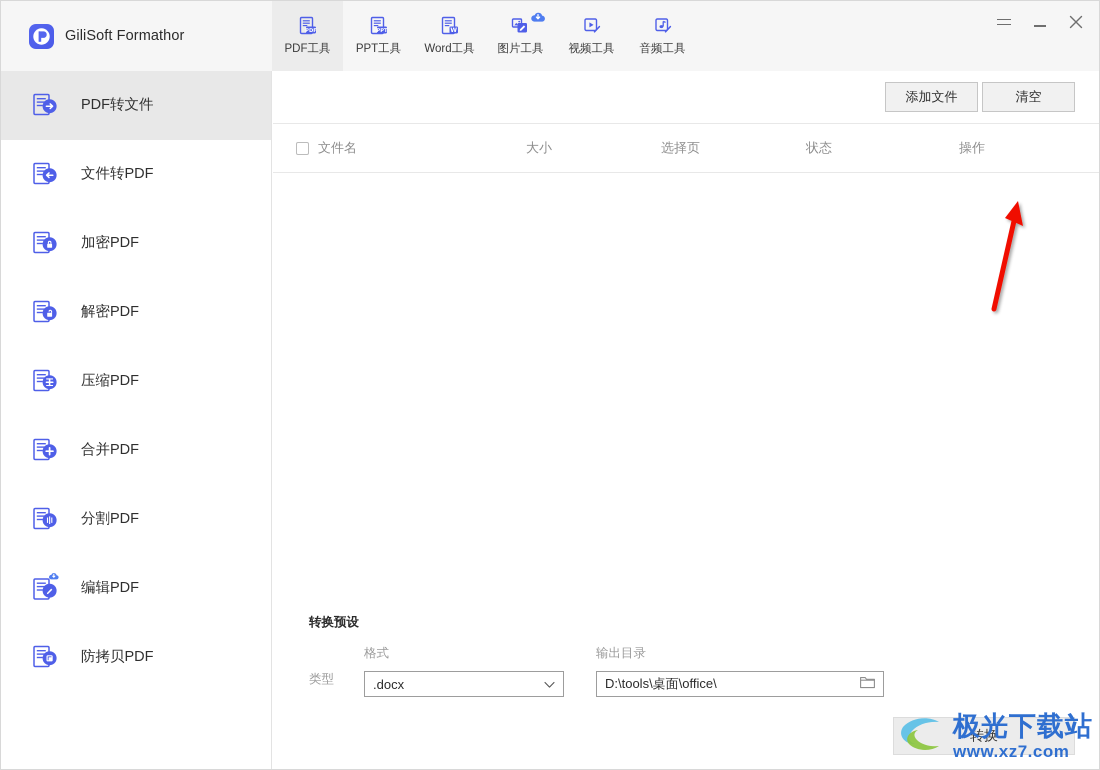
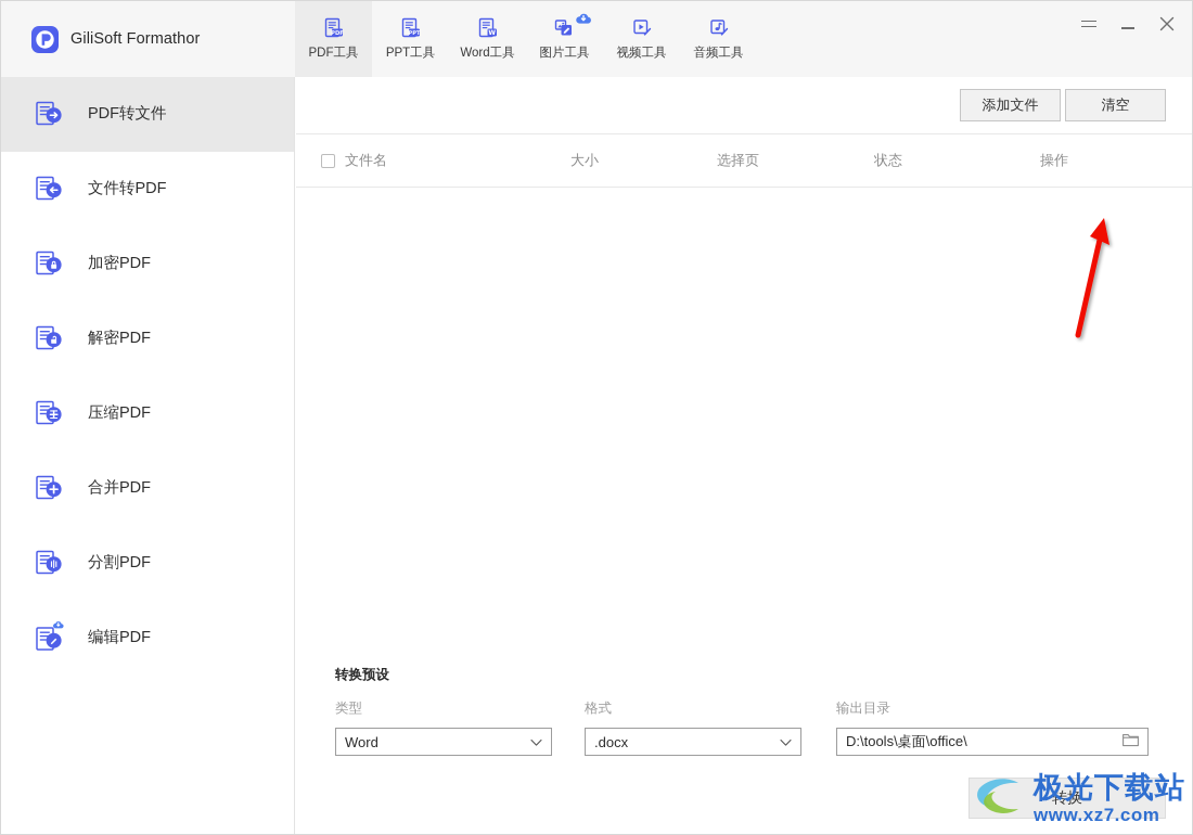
  GiliSoft Formathor
  PDF工具
  PPT工具
  Word工具
  图片工具
  视频工具
  音频工具
  PDF转文件
  文件转PDF
  加密PDF
  解密PDF
  压缩PDF
  合并PDF
  分割PDF
  编辑PDF
- 防拷贝PDF
  添加文件
  清空
  文件名
  大小
  选择页
  状态
  操作
  转换预设
  类型
+ Word
  格式
  .docx
  输出目录
  D:\tools\桌面\office\
  转换
  极光下载站
  www.xz7.com
